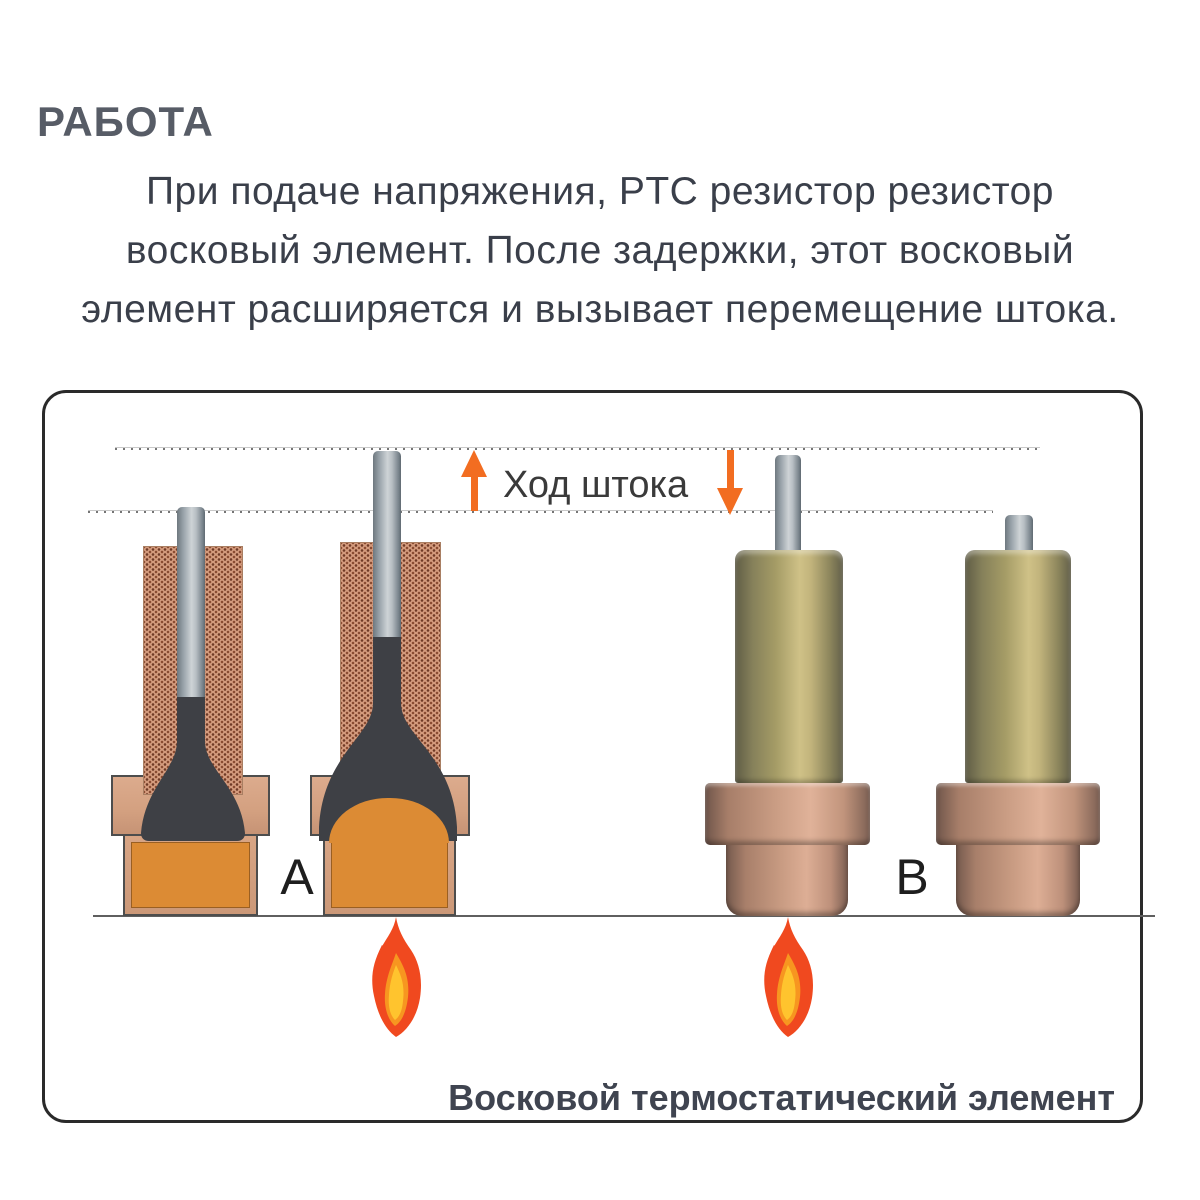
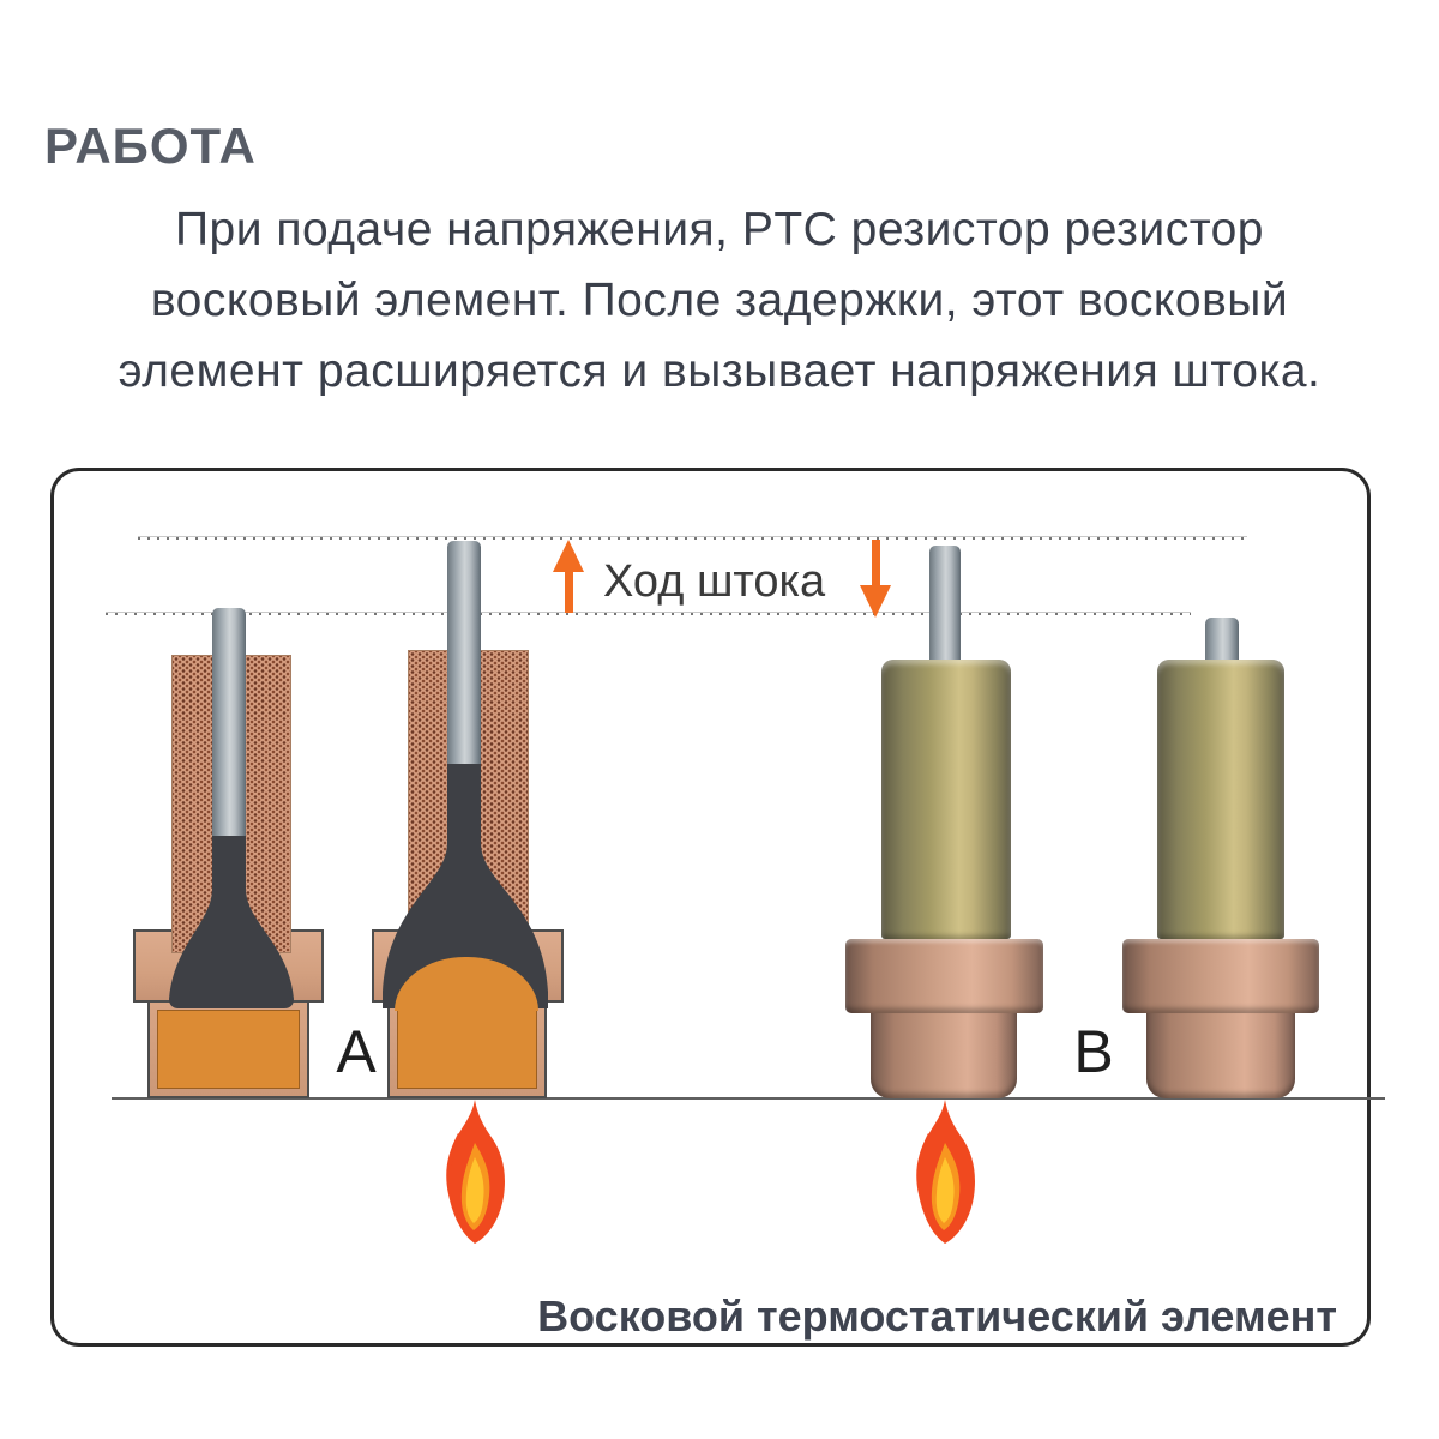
  РАБОТА
  При подаче напряжения, PTC резистор резистор
  восковый элемент. После задержки, этот восковый
- элемент расширяется и вызывает перемещение штока.
+ элемент расширяется и вызывает напряжения штока.
  Ход штока
  A
  B
  Восковой термостатический элемент
